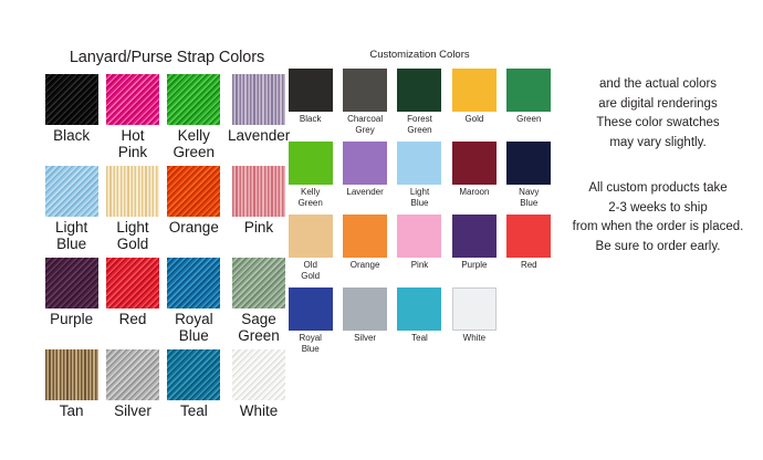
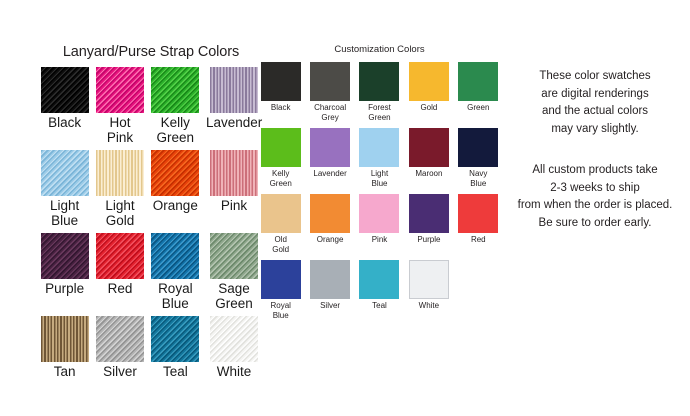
  Lanyard/Purse Strap Colors
  Black
  Hot
  Pink
  Kelly
  Green
  Lavender
  Light
  Blue
  Light
  Gold
  Orange
  Pink
  Purple
  Red
  Royal
  Blue
  Sage
  Green
  Tan
  Silver
  Teal
  White
  Customization Colors
  Black
  Charcoal
  Grey
  Forest
  Green
  Gold
  Green
  Kelly
  Green
  Lavender
  Light
  Blue
  Maroon
  Navy
  Blue
  Old
  Gold
  Orange
  Pink
  Purple
  Red
  Royal
  Blue
  Silver
  Teal
  White
- and the actual colors
+ These color swatches
  are digital renderings
- These color swatches
+ and the actual colors
  may vary slightly.
  All custom products take
  2-3 weeks to ship
  from when the order is placed.
  Be sure to order early.
